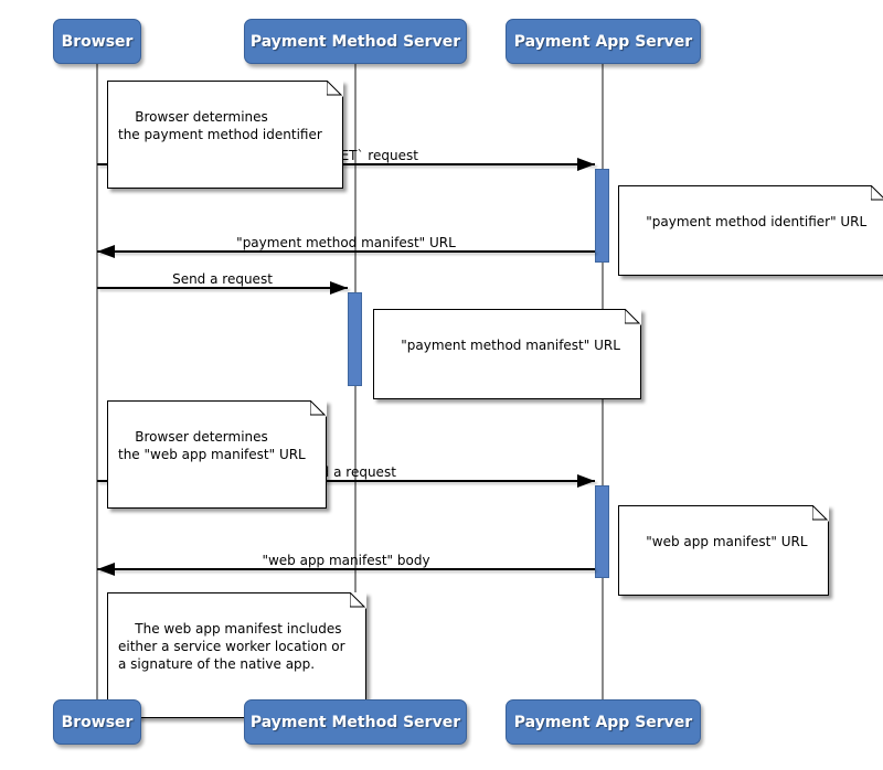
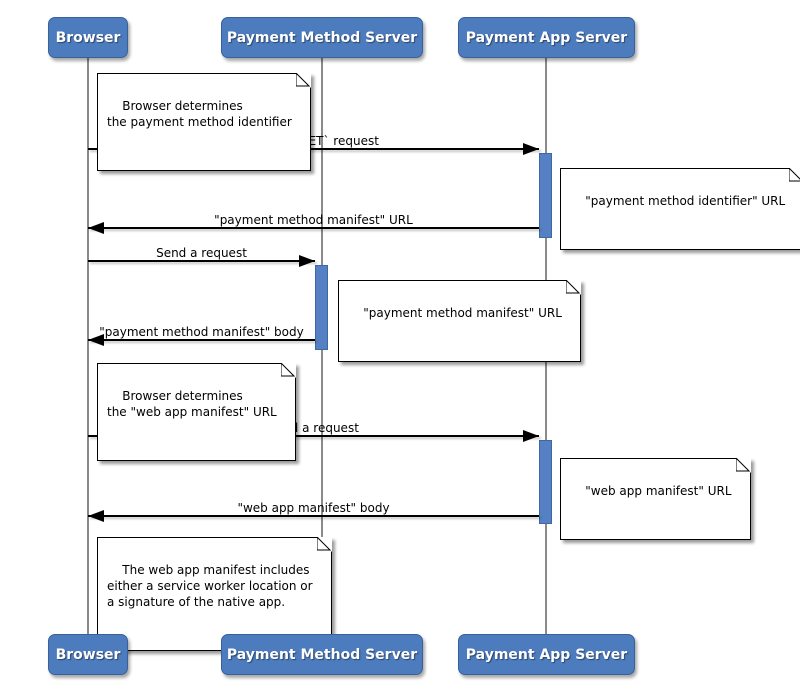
  "payment method manifest" URL
  Send a request
+ "payment method manifest" body
  "web app manifest" body
  Browser determines
  the payment method identifier
  "payment method identifier" URL
  "payment method manifest" URL
  Browser determines
  the "web app manifest" URL
  "web app manifest" URL
  The web app manifest includes
  either a service worker location or
  a signature of the native app.
  Browser
  Payment Method Server
  Payment App Server
  Browser
  Payment Method Server
  Payment App Server
